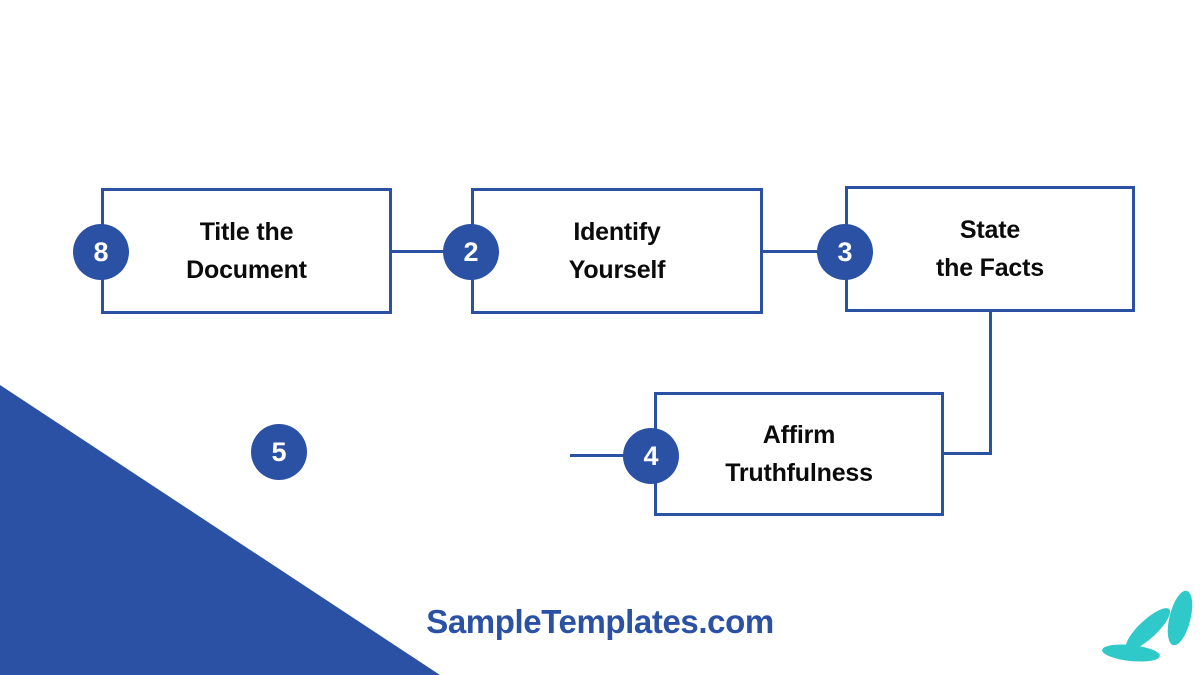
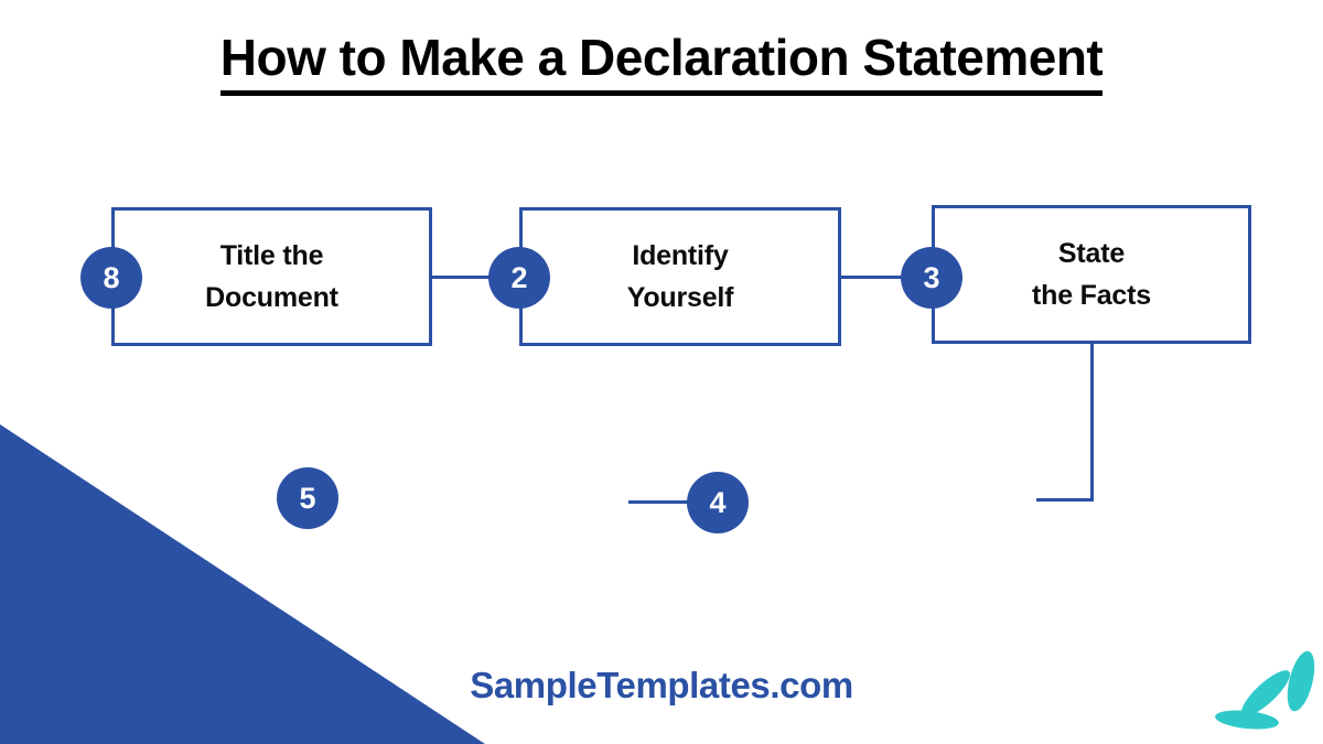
+ How to Make a Declaration Statement
  Title the
  Document
  8
  Identify
  Yourself
  2
  State
  the Facts
  3
- Affirm
- Truthfulness
  4
  5
  SampleTemplates.com
